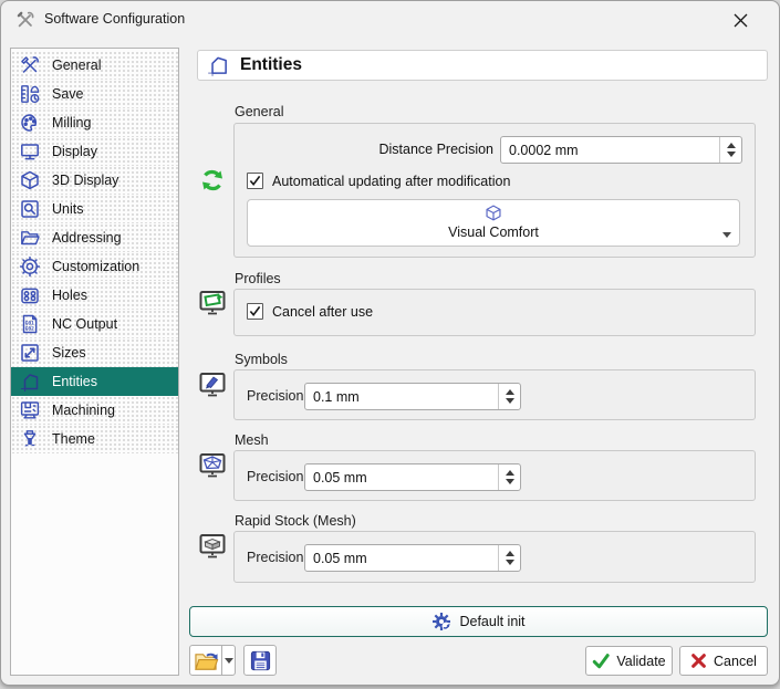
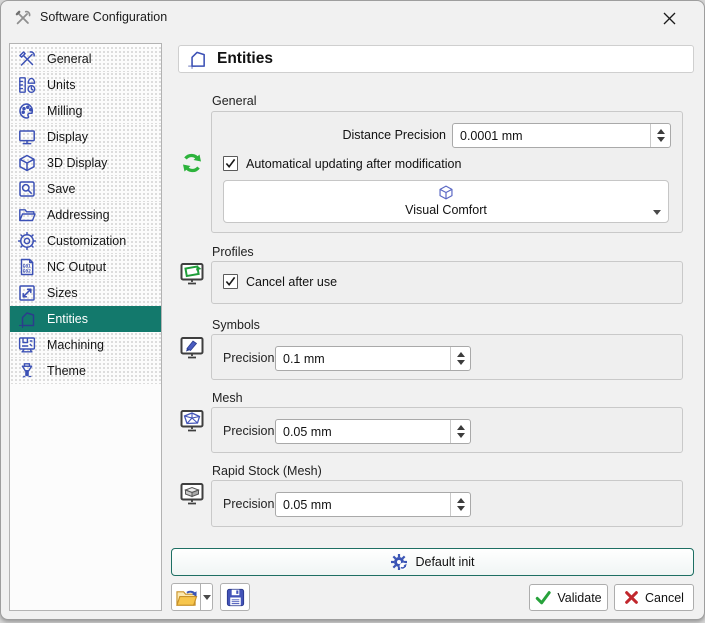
  Software Configuration
  General
- Save
+ Units
  Milling
  Display
  3D Display
- Units
+ Save
  Addressing
  Customization
- Holes
  NC Output
  Sizes
  Entities
  Machining
  Theme
  Entities
  General
  Distance Precision
- 0.0002 mm
+ 0.0001 mm
  Automatical updating after modification
  Visual Comfort
  Profiles
  Cancel after use
  Symbols
  Precision
  0.1 mm
  Mesh
  Precision
  0.05 mm
  Rapid Stock (Mesh)
  Precision
  0.05 mm
  Default init
  Validate
  Cancel
